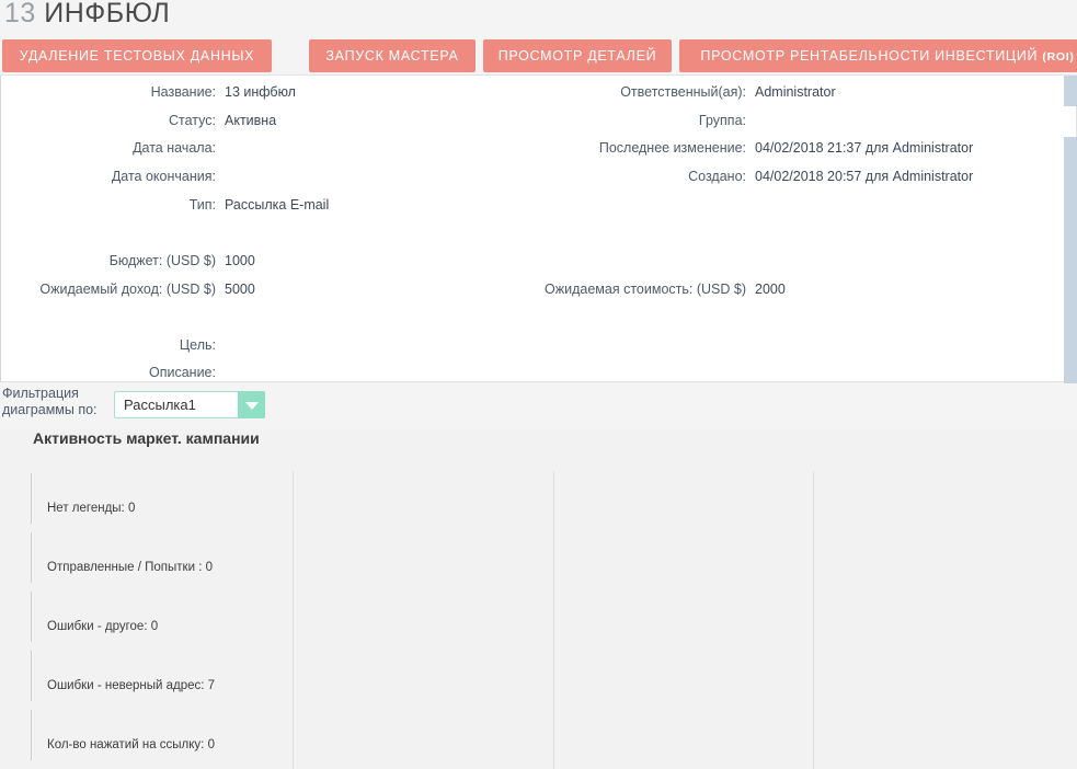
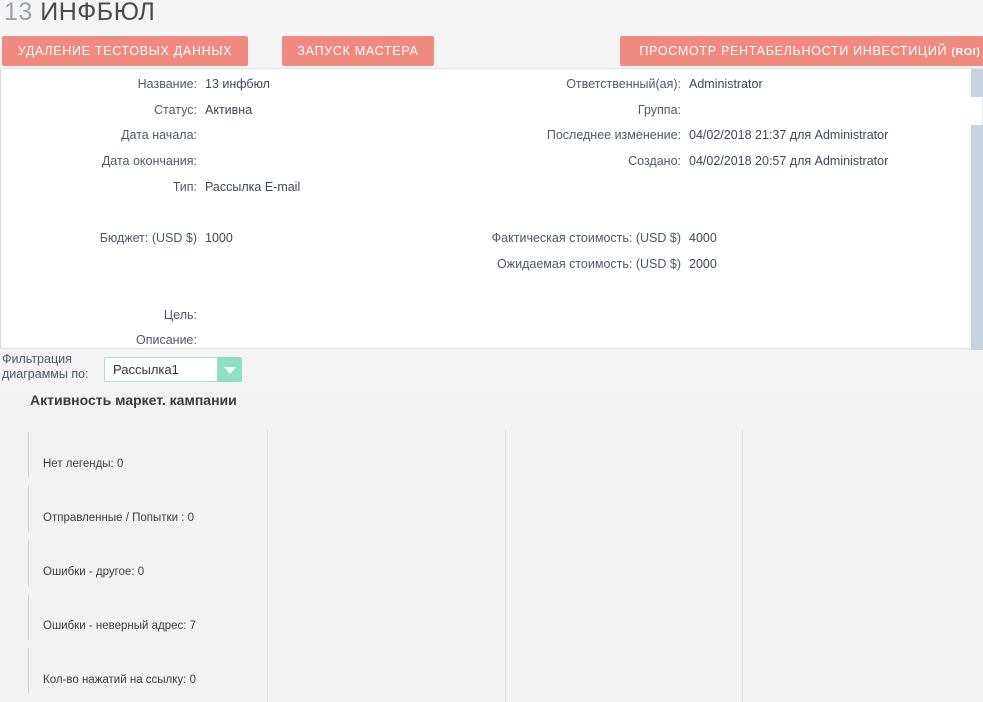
  13 ИНФБЮЛ
  УДАЛЕНИЕ ТЕСТОВЫХ ДАННЫХ
  ЗАПУСК МАСТЕРА
- ПРОСМОТР ДЕТАЛЕЙ
  ПРОСМОТР РЕНТАБЕЛЬНОСТИ ИНВЕСТИЦИЙ (ROI)
  Название: 13 инфбюл
  Статус: Активна
  Дата начала:
  Дата окончания:
  Тип: Рассылка E-mail
  Бюджет: (USD $) 1000
- Ожидаемый доход: (USD $) 5000
  Цель:
  Описание:
  Ответственный(ая): Administrator
  Группа:
  Последнее изменение: 04/02/2018 21:37 для Administrator
  Создано: 04/02/2018 20:57 для Administrator
+ Фактическая стоимость: (USD $) 4000
  Ожидаемая стоимость: (USD $) 2000
  Фильтрация
  диаграммы по:
  Рассылка1
  Активность маркет. кампании
  Нет легенды: 0
  Отправленные / Попытки : 0
  Ошибки - другое: 0
  Ошибки - неверный адрес: 7
  Кол-во нажатий на ссылку: 0
